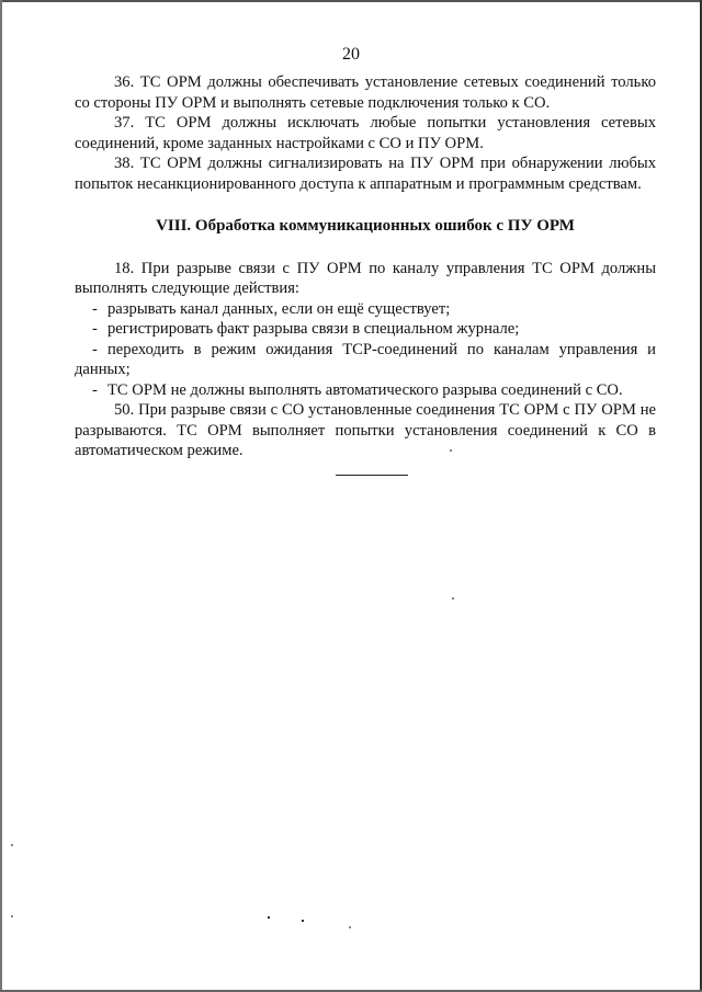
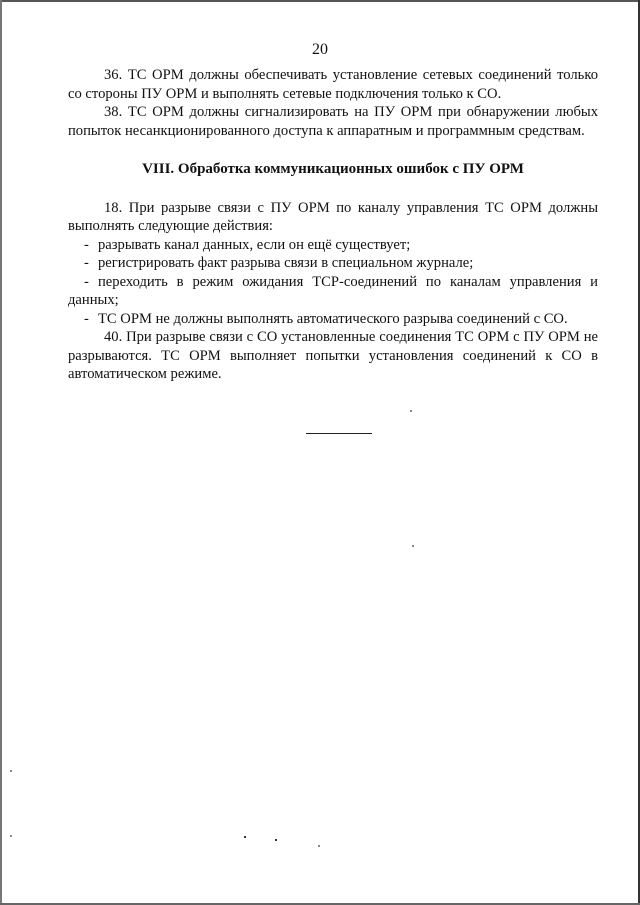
  20
  36. ТС ОРМ должны обеспечивать установление сетевых соединений только со стороны ПУ ОРМ и выполнять сетевые подключения только к СО.
- 37. ТС ОРМ должны исключать любые попытки установления сетевых соединений, кроме заданных настройками с СО и ПУ ОРМ.
  38. ТС ОРМ должны сигнализировать на ПУ ОРМ при обнаружении любых попыток несанкционированного доступа к аппаратным и программным средствам.
  VIII. Обработка коммуникационных ошибок с ПУ ОРМ
  18. При разрыве связи с ПУ ОРМ по каналу управления ТС ОРМ должны выполнять следующие действия:
  - разрывать канал данных, если он ещё существует;
  - регистрировать факт разрыва связи в специальном журнале;
  - переходить в режим ожидания TCP-соединений по каналам управления и данных;
  - ТС ОРМ не должны выполнять автоматического разрыва соединений с СО.
- 50. При разрыве связи с СО установленные соединения ТС ОРМ с ПУ ОРМ не разрываются. ТС ОРМ выполняет попытки установления соединений к СО в автоматическом режиме.
+ 40. При разрыве связи с СО установленные соединения ТС ОРМ с ПУ ОРМ не разрываются. ТС ОРМ выполняет попытки установления соединений к СО в автоматическом режиме.
